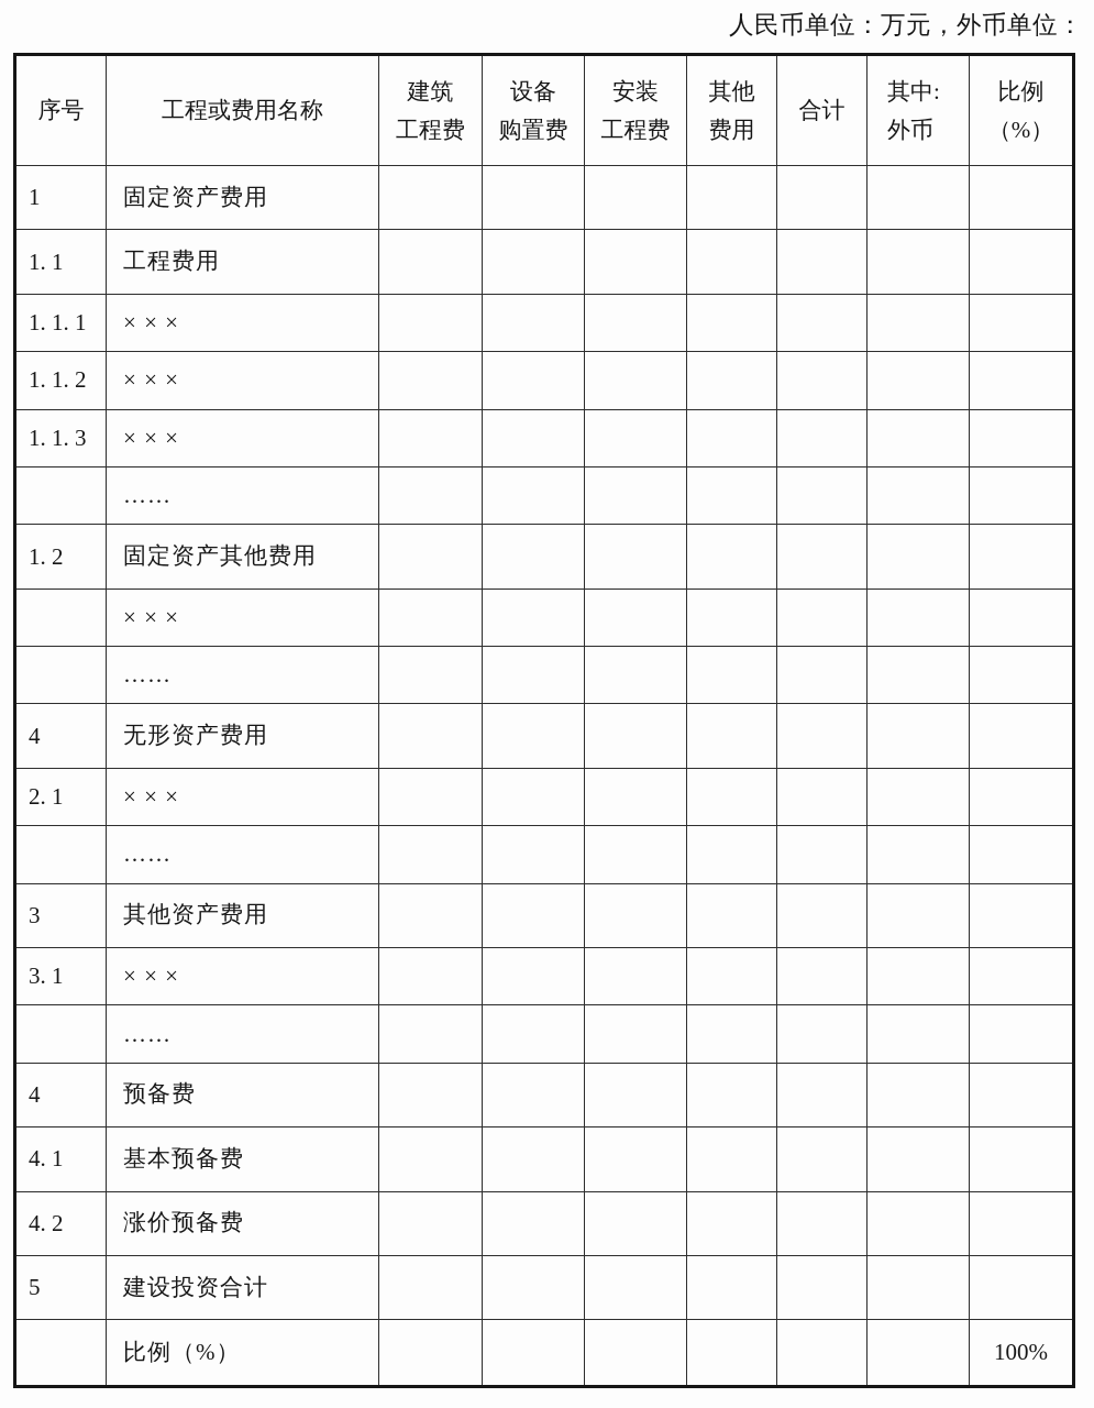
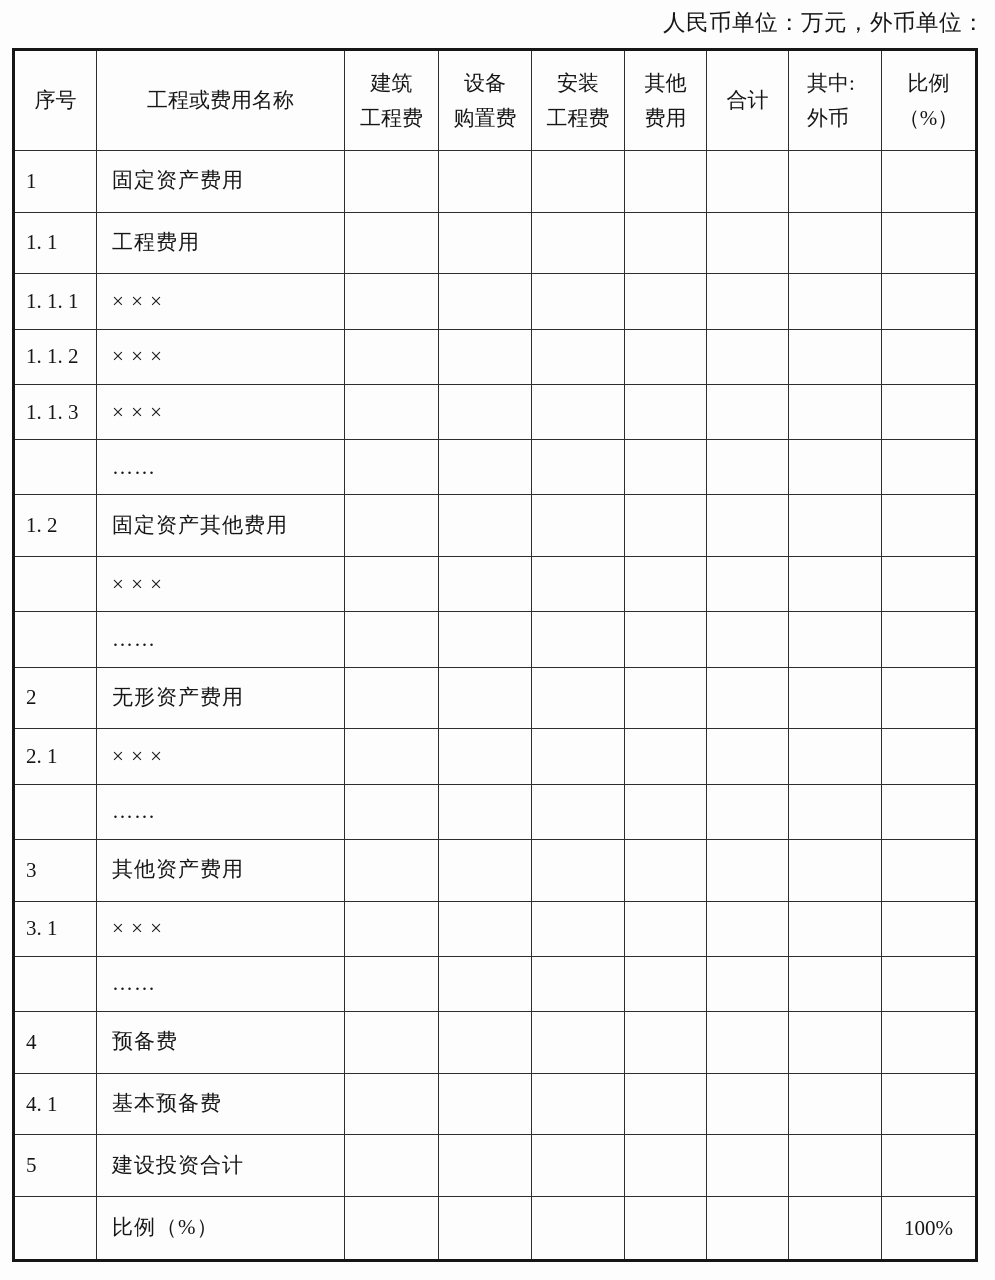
  人民币单位：万元，外币单位：
  序号	工程或费用名称	建筑 工程费	设备 购置费	安装 工程费	其他 费用	合计	其中: 外币	比例 （%）
  1	固定资产费用
  1. 1	工程费用
  1. 1. 1	× × ×
  1. 1. 2	× × ×
  1. 1. 3	× × ×
  	……
  1. 2	固定资产其他费用
  	× × ×
  	……
- 4	无形资产费用
+ 2	无形资产费用
  2. 1	× × ×
  	……
  3	其他资产费用
  3. 1	× × ×
  	……
  4	预备费
  4. 1	基本预备费
- 4. 2	涨价预备费
  5	建设投资合计
  	比例（%）							100%
